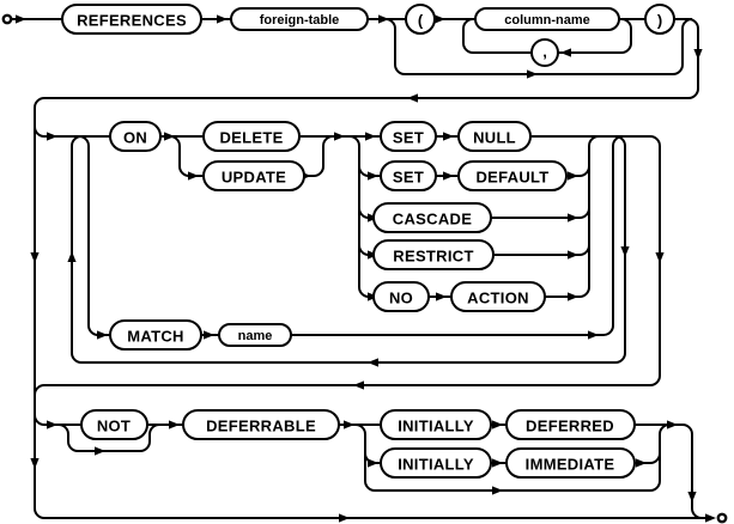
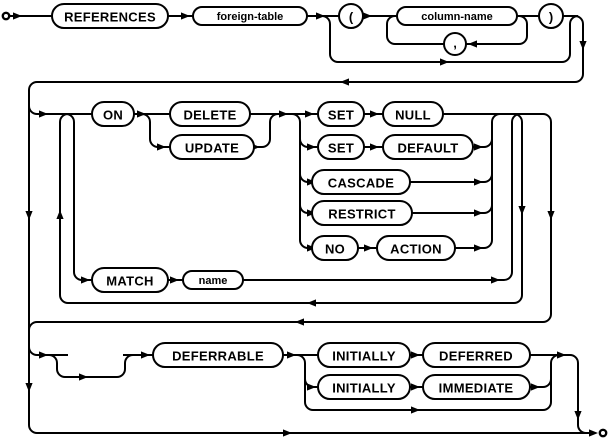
  REFERENCES
  foreign-table
  (
  column-name
  ,
  )
  ON
  DELETE
  UPDATE
  SET
  NULL
  SET
  DEFAULT
  CASCADE
  RESTRICT
  NO
  ACTION
  MATCH
  name
- NOT
  DEFERRABLE
  INITIALLY
  DEFERRED
  INITIALLY
  IMMEDIATE
